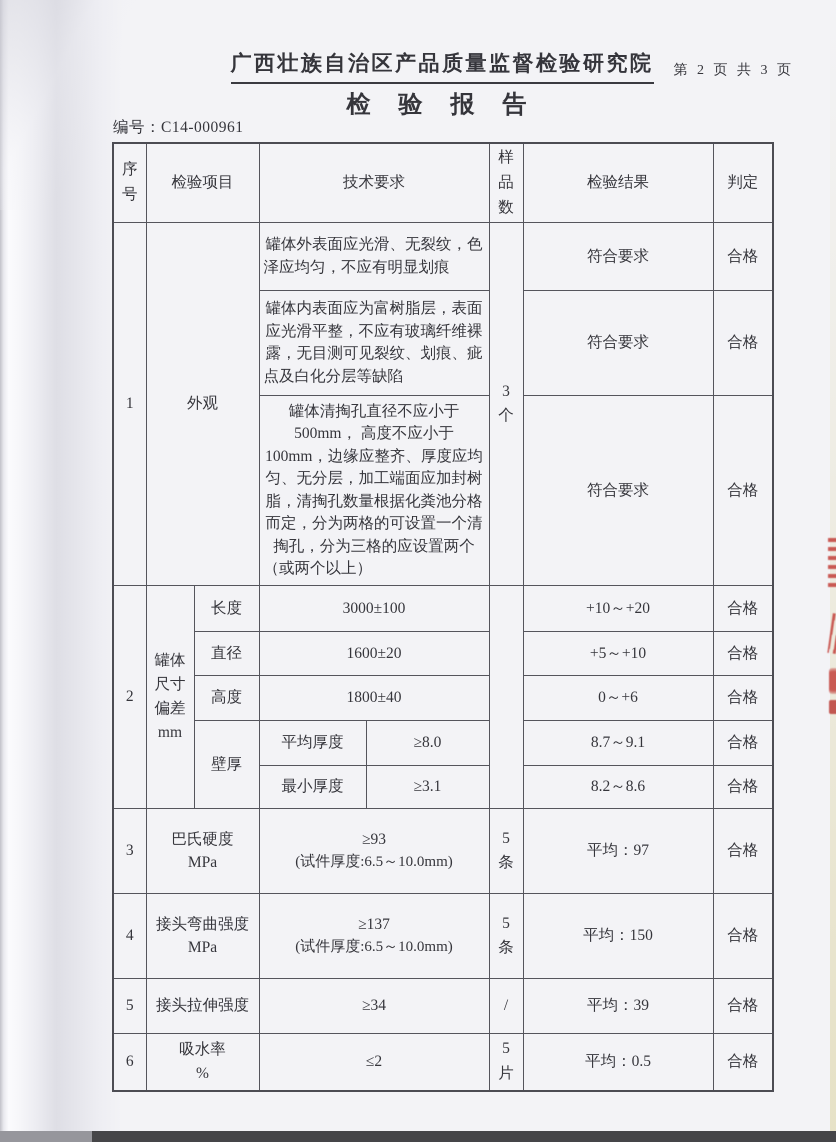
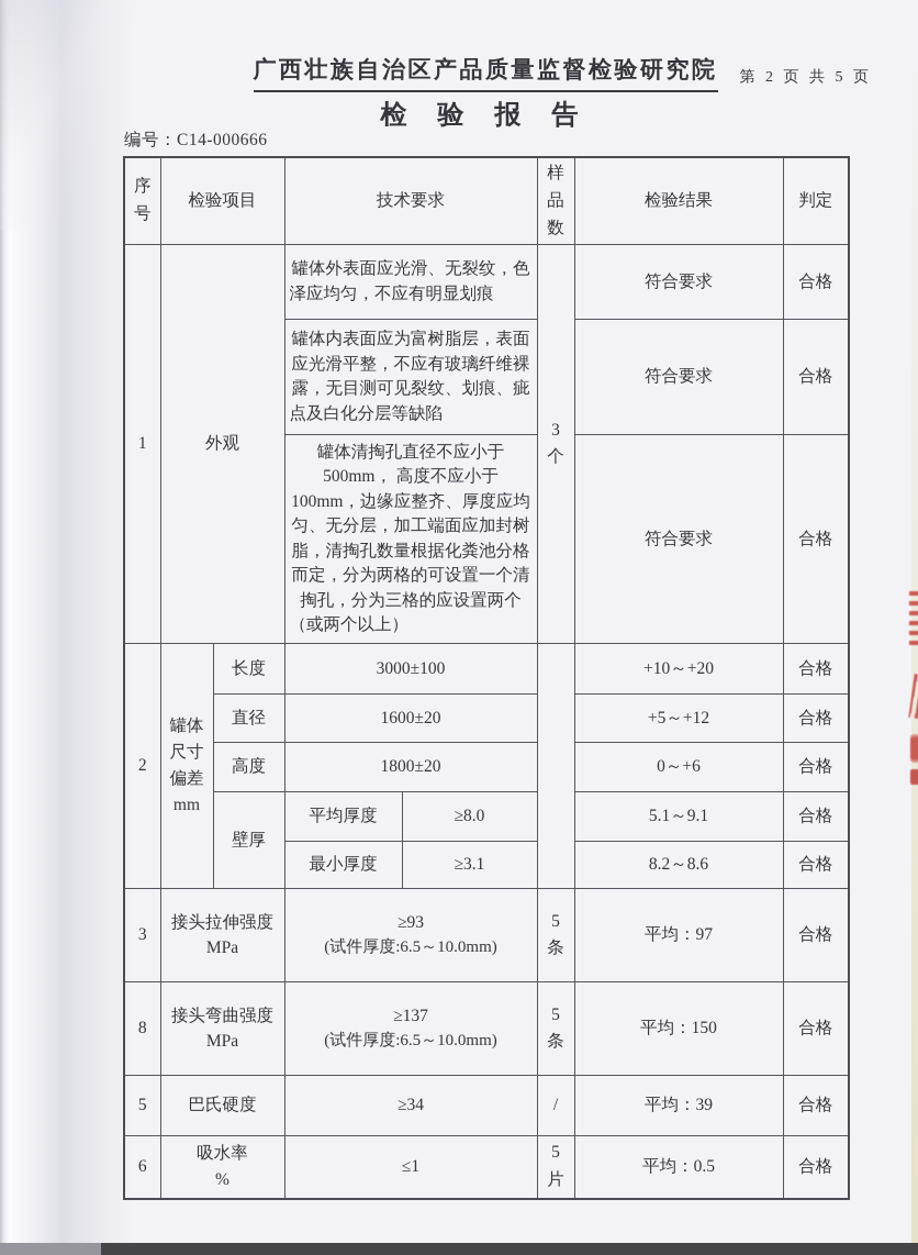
  广西壮族自治区产品质量监督检验研究院
- 第 2 页 共 3 页
+ 第 2 页 共 5 页
  检 验 报 告
- 编号：C14-000961
+ 编号：C14-000666
  序号	检验项目	技术要求	样品数	检验结果	判定
  1	外观	罐体外表面应光滑、无裂纹，色泽应均匀，不应有明显划痕	3个	符合要求	合格
  罐体内表面应为富树脂层，表面应光滑平整，不应有玻璃纤维裸露，无目测可见裂纹、划痕、疵点及白化分层等缺陷	符合要求	合格
  罐体清掏孔直径不应小于500mm， 高度不应小于100mm，边缘应整齐、厚度应均匀、无分层，加工端面应加封树脂，清掏孔数量根据化粪池分格而定，分为两格的可设置一个清掏孔，分为三格的应设置两个（或两个以上）	符合要求	合格
  2	罐体尺寸偏差mm	长度	3000±100		+10～+20	合格
- 直径	1600±20	+5～+10	合格
+ 直径	1600±20	+5～+12	合格
- 高度	1800±40	0～+6	合格
+ 高度	1800±20	0～+6	合格
- 壁厚	平均厚度	≥8.0	8.7～9.1	合格
+ 壁厚	平均厚度	≥8.0	5.1～9.1	合格
  最小厚度	≥3.1	8.2～8.6	合格
- 3	巴氏硬度 MPa	≥93 (试件厚度:6.5～10.0mm)	5条	平均：97	合格
+ 3	接头拉伸强度 MPa	≥93 (试件厚度:6.5～10.0mm)	5条	平均：97	合格
- 4	接头弯曲强度 MPa	≥137 (试件厚度:6.5～10.0mm)	5条	平均：150	合格
+ 8	接头弯曲强度 MPa	≥137 (试件厚度:6.5～10.0mm)	5条	平均：150	合格
- 5	接头拉伸强度	≥34	/	平均：39	合格
+ 5	巴氏硬度	≥34	/	平均：39	合格
- 6	吸水率 %	≤2	5片	平均：0.5	合格
+ 6	吸水率 %	≤1	5片	平均：0.5	合格
